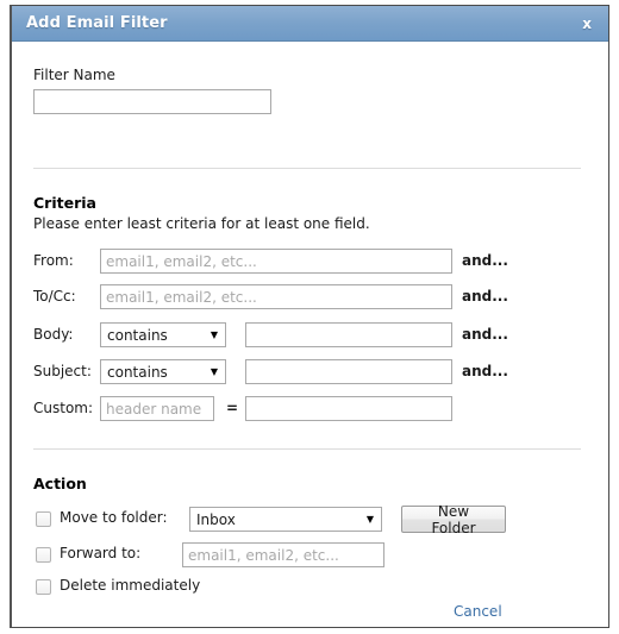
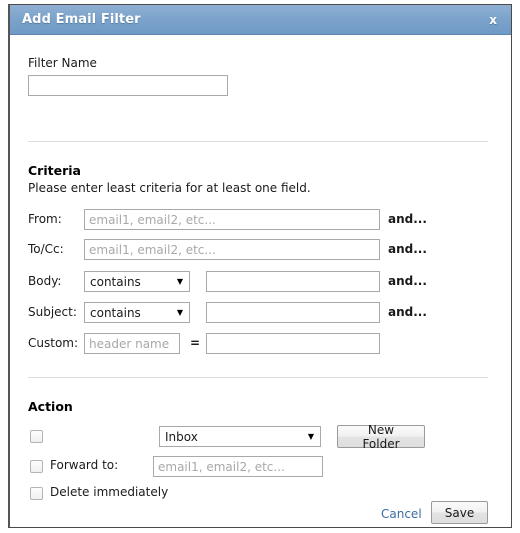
  Add Email Filter
  x
  Filter Name
  Criteria
  Please enter least criteria for at least one field.
  From:
  email1, email2, etc...
  and...
  To/Cc:
  email1, email2, etc...
  and...
  Body:
  contains
  ▼
  and...
  Subject:
  contains
  ▼
  and...
  Custom:
  header name
  =
  Action
- Move to folder:
  Inbox
  ▼
  New Folder
  Forward to:
  email1, email2, etc...
  Delete immediately
  Cancel
+ Save
